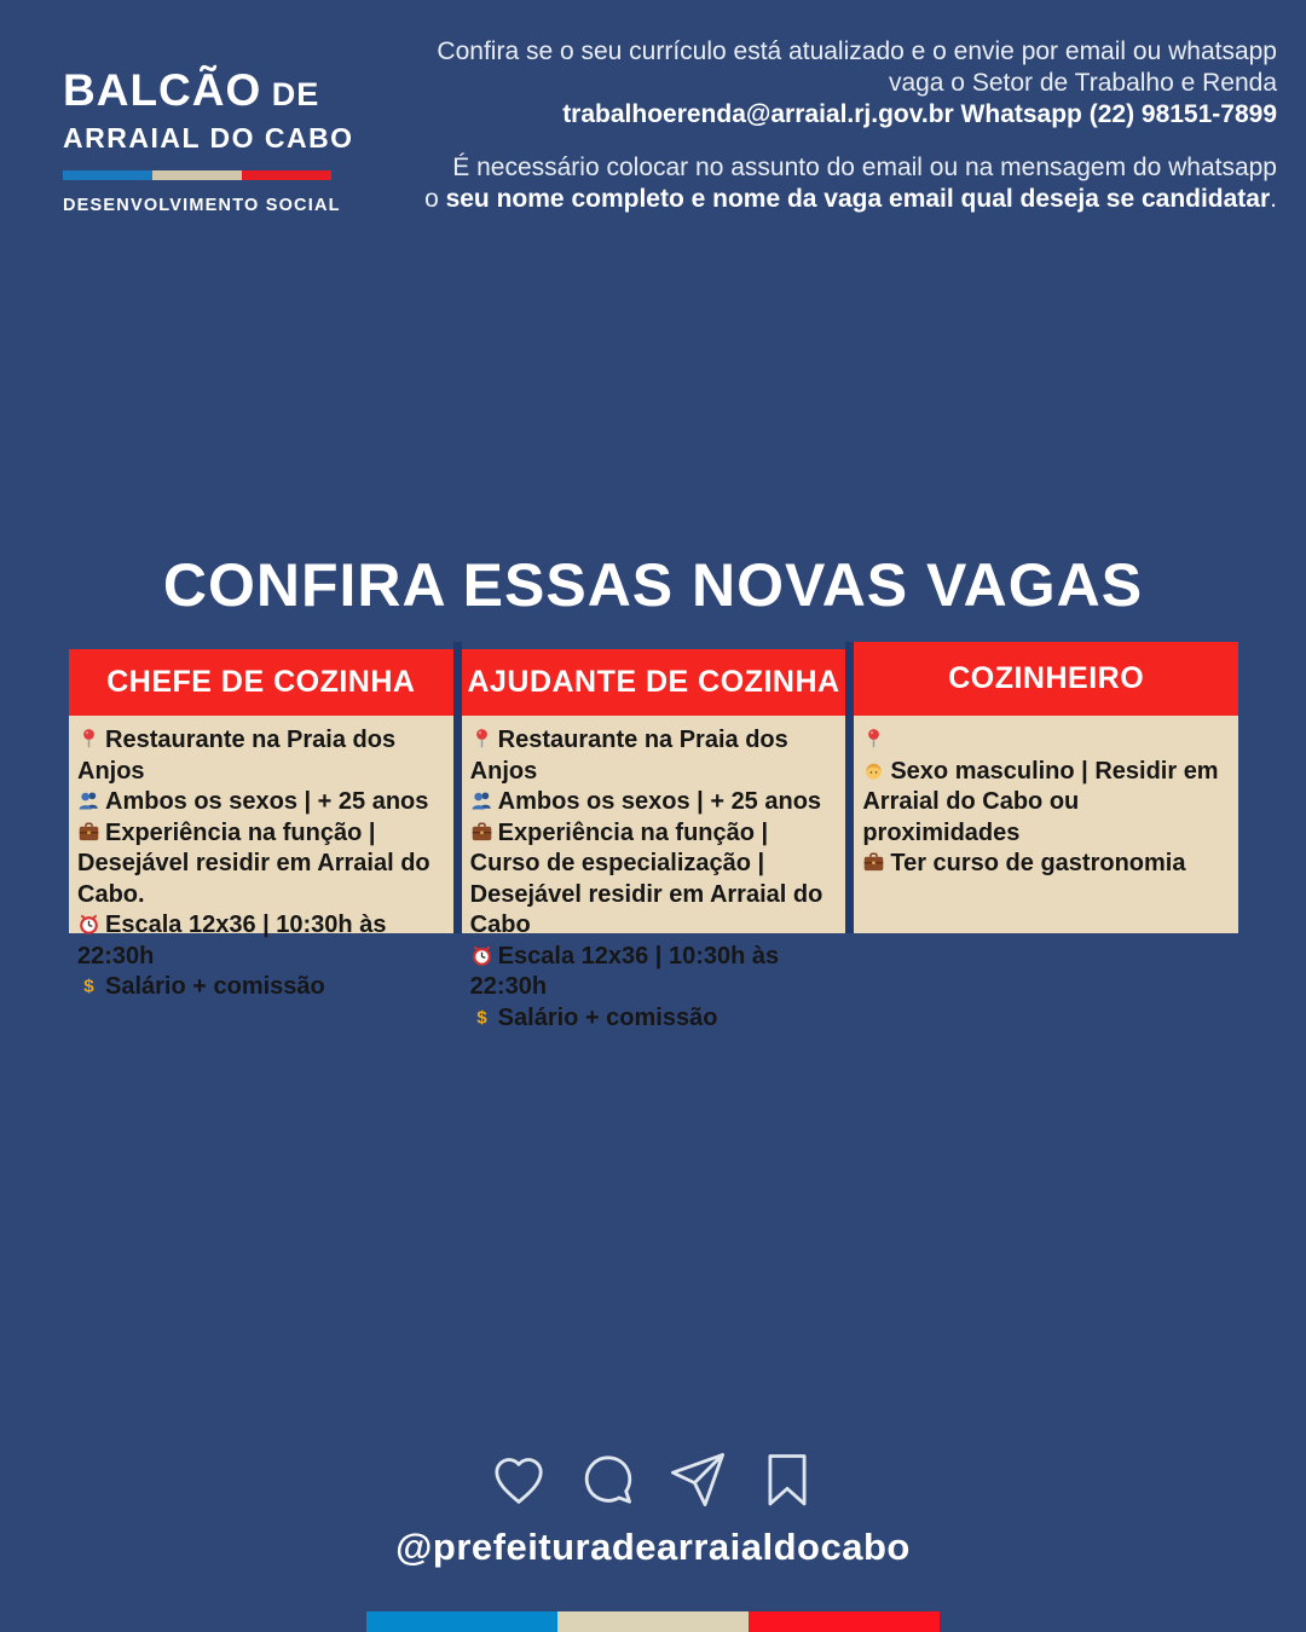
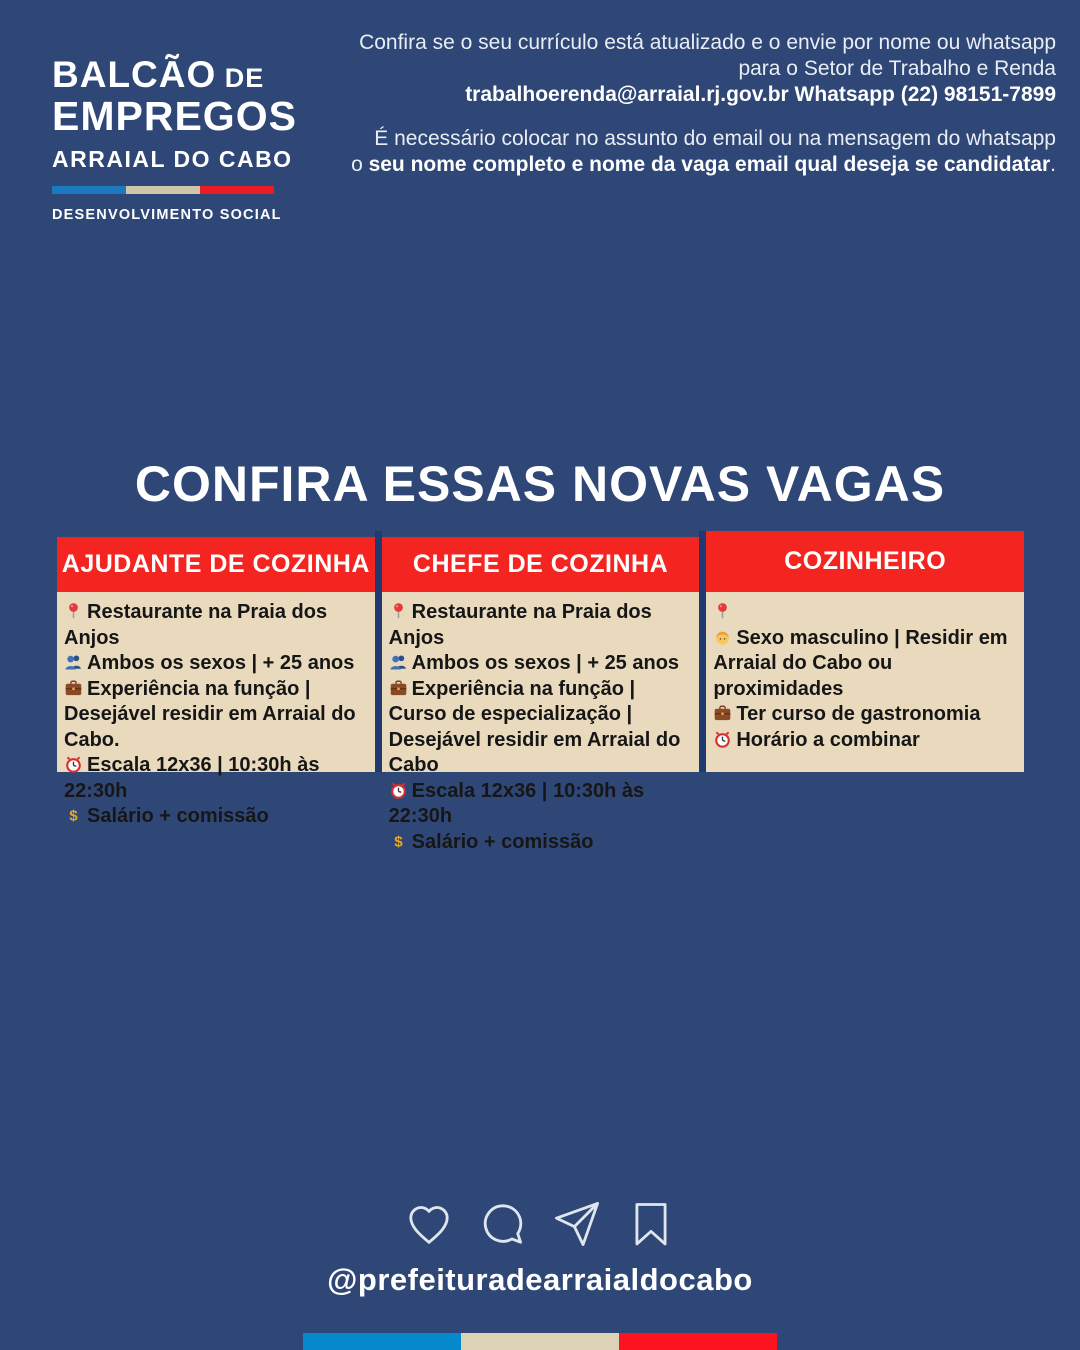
  BALCÃO DE
+ EMPREGOS
  ARRAIAL DO CABO
  DESENVOLVIMENTO SOCIAL
- Confira se o seu currículo está atualizado e o envie por email ou whatsapp
+ Confira se o seu currículo está atualizado e o envie por nome ou whatsapp
- vaga o Setor de Trabalho e Renda
+ para o Setor de Trabalho e Renda
  trabalhoerenda@arraial.rj.gov.br Whatsapp (22) 98151-7899
  É necessário colocar no assunto do email ou na mensagem do whatsapp
  o seu nome completo e nome da vaga email qual deseja se candidatar.
  CONFIRA ESSAS NOVAS VAGAS
- CHEFE DE COZINHA
+ AJUDANTE DE COZINHA
  Restaurante na Praia dos Anjos
  Ambos os sexos | + 25 anos
  Experiência na função | Desejável residir em Arraial do Cabo.
  Escala 12x36 | 10:30h às 22:30h
  $
  Salário + comissão
- AJUDANTE DE COZINHA
+ CHEFE DE COZINHA
  Restaurante na Praia dos Anjos
  Ambos os sexos | + 25 anos
  Experiência na função | Curso de especialização | Desejável residir em Arraial do Cabo
  Escala 12x36 | 10:30h às 22:30h
  $
  Salário + comissão
  COZINHEIRO
  Sexo masculino | Residir em Arraial do Cabo ou proximidades
  Ter curso de gastronomia
+ Horário a combinar
  @prefeituradearraialdocabo
